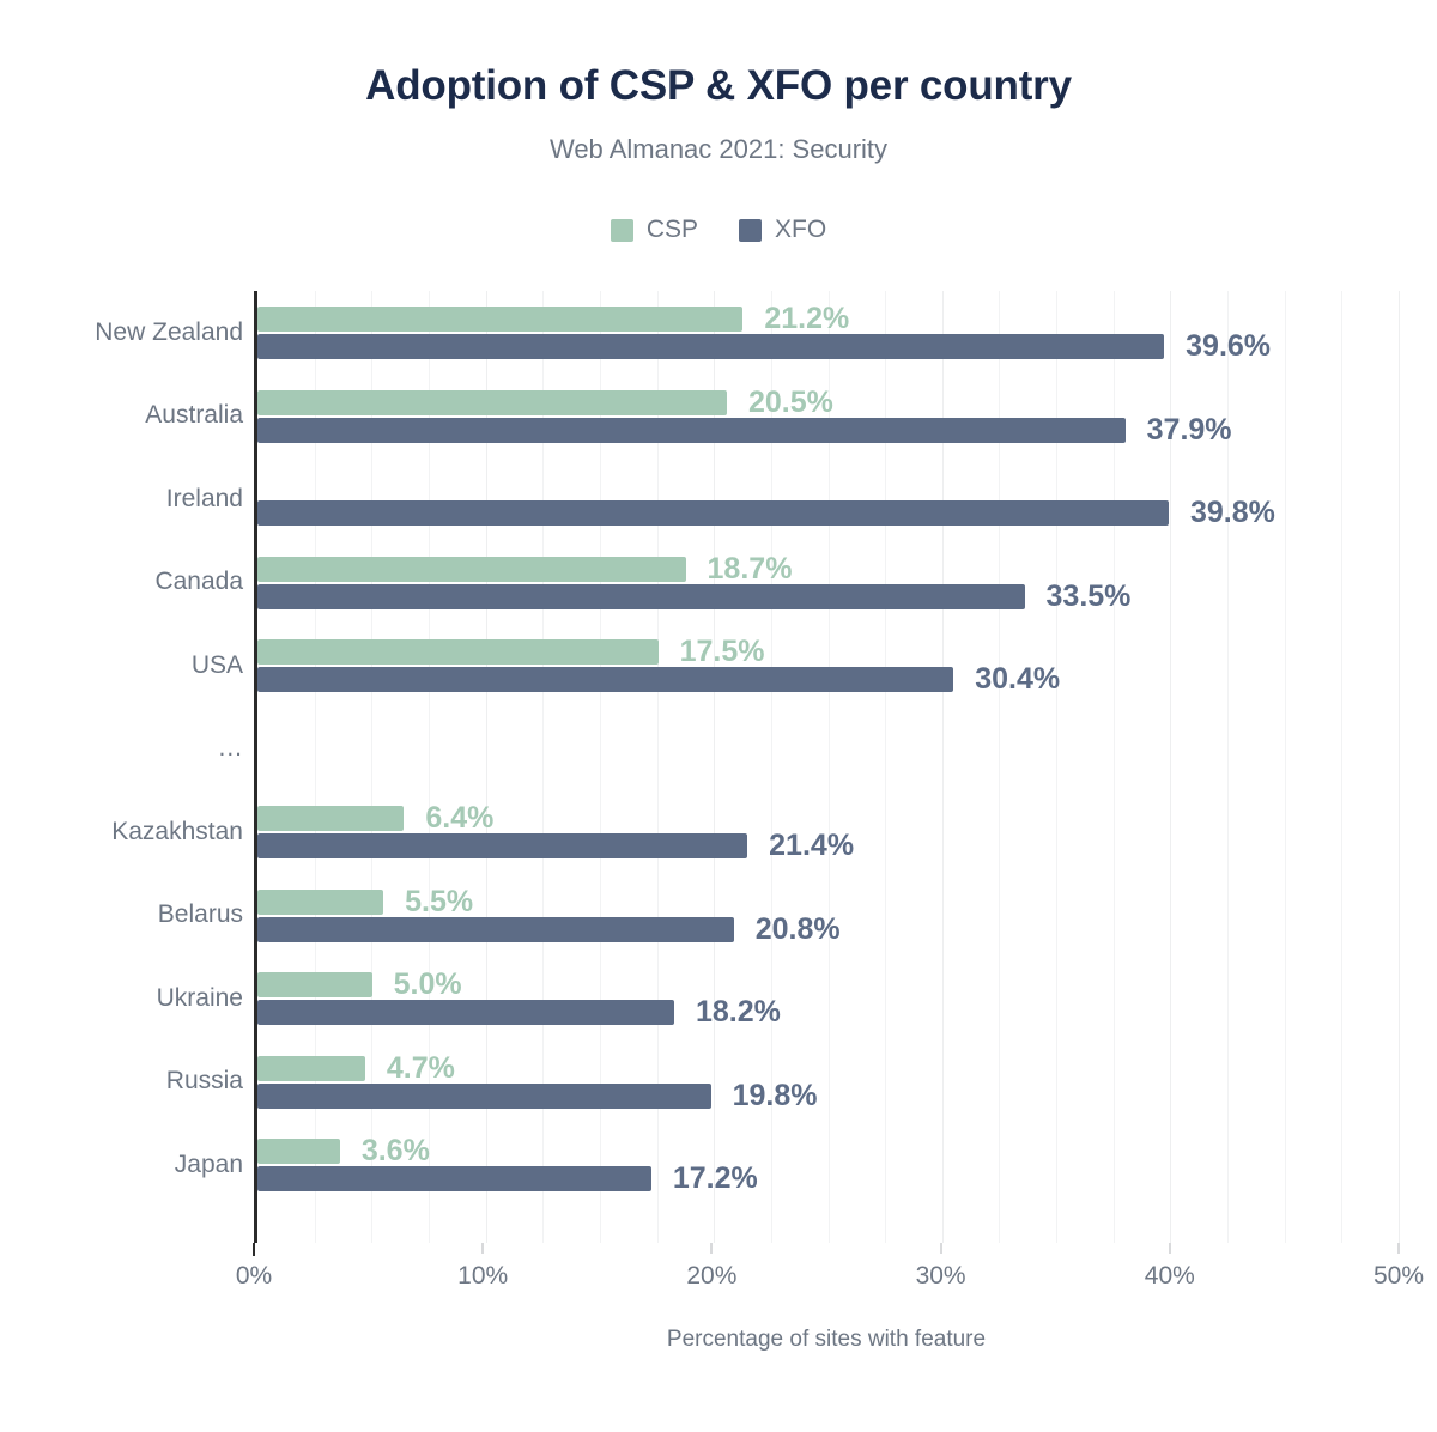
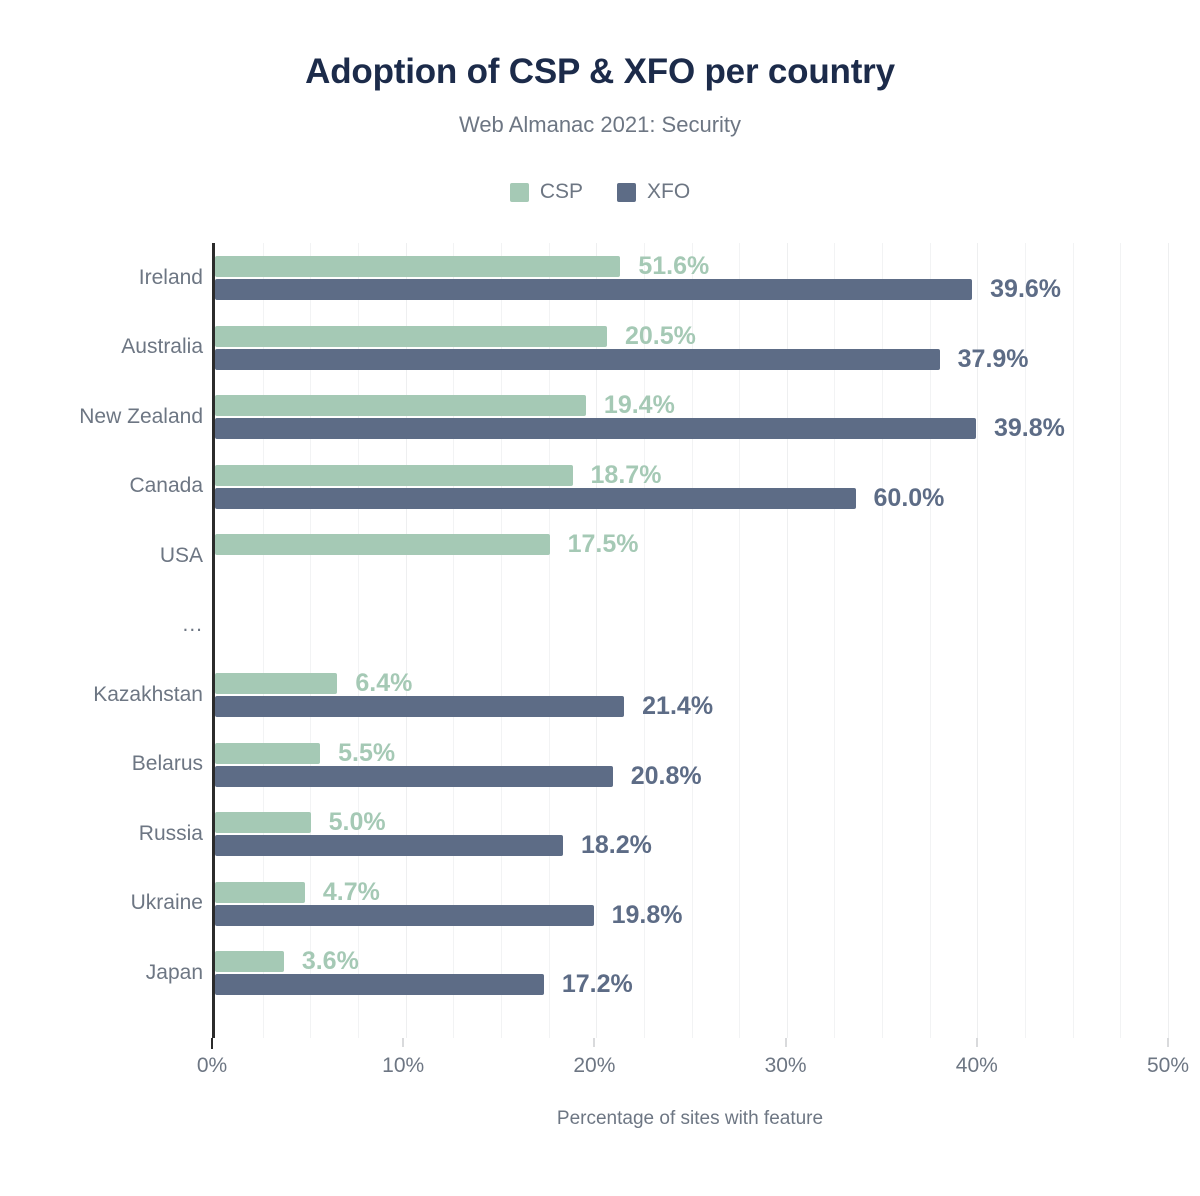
  Adoption of CSP & XFO per country
  Web Almanac 2021: Security
  CSP
  XFO
- New Zealand
+ Ireland
- 21.2%
+ 51.6%
  39.6%
  Australia
  20.5%
  37.9%
- Ireland
+ New Zealand
+ 19.4%
  39.8%
  Canada
  18.7%
- 33.5%
+ 60.0%
  USA
  17.5%
- 30.4%
  ...
  Kazakhstan
  6.4%
  21.4%
  Belarus
  5.5%
  20.8%
- Ukraine
+ Russia
  5.0%
  18.2%
- Russia
+ Ukraine
  4.7%
  19.8%
  Japan
  3.6%
  17.2%
  0%
  10%
  20%
  30%
  40%
  50%
  Percentage of sites with feature
